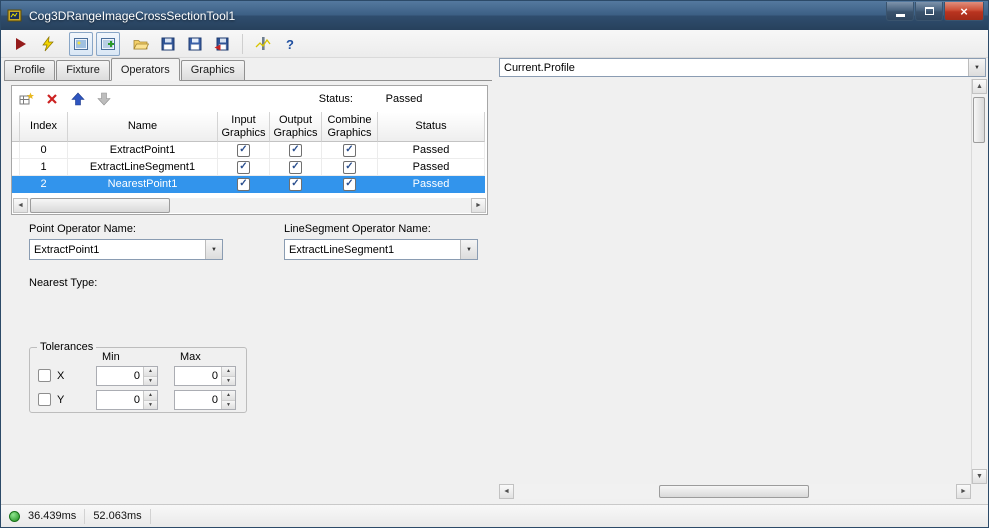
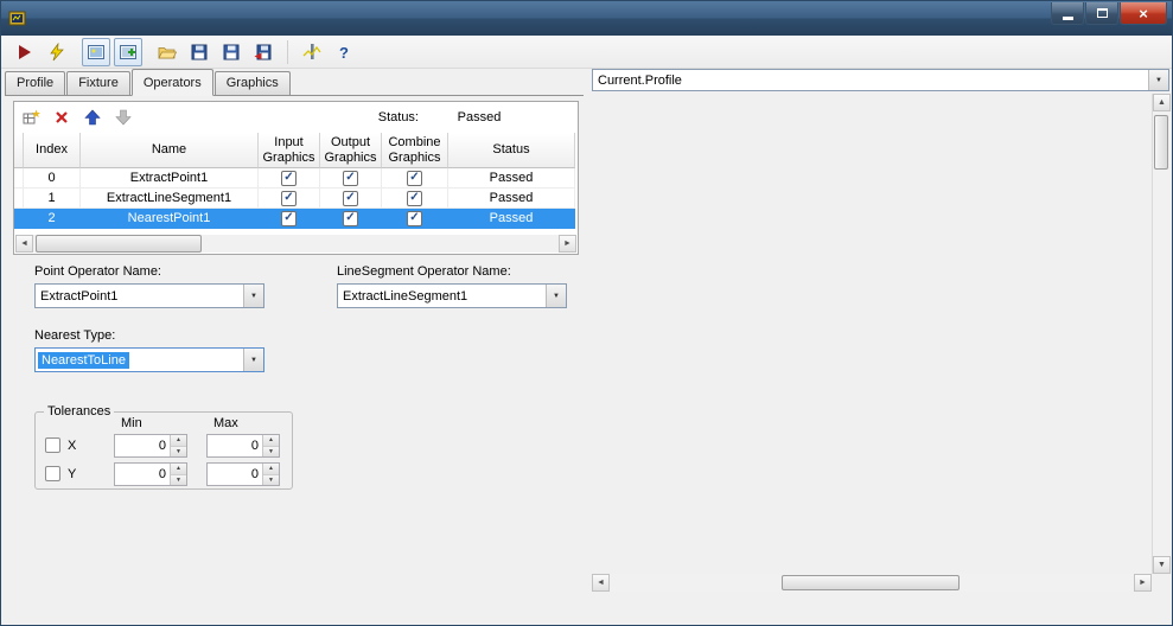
- Cog3DRangeImageCrossSectionTool1
  ×
  ?
  Profile
  Fixture
  Operators
  Graphics
  Status:
  Passed
  Index
  Name
  Input Graphics
  Output Graphics
  Combine Graphics
  Status
  0
  ExtractPoint1
  ✓
  ✓
  ✓
  Passed
  1
  ExtractLineSegment1
  ✓
  ✓
  ✓
  Passed
  2
  NearestPoint1
  ✓
  ✓
  ✓
  Passed
  Point Operator Name:
  ExtractPoint1
  LineSegment Operator Name:
  ExtractLineSegment1
  Nearest Type:
+ NearestToLine
  Tolerances
  Min
  Max
  X
  0
  0
  Y
  0
  0
  Current.Profile
- 36.439ms
- 52.063ms
